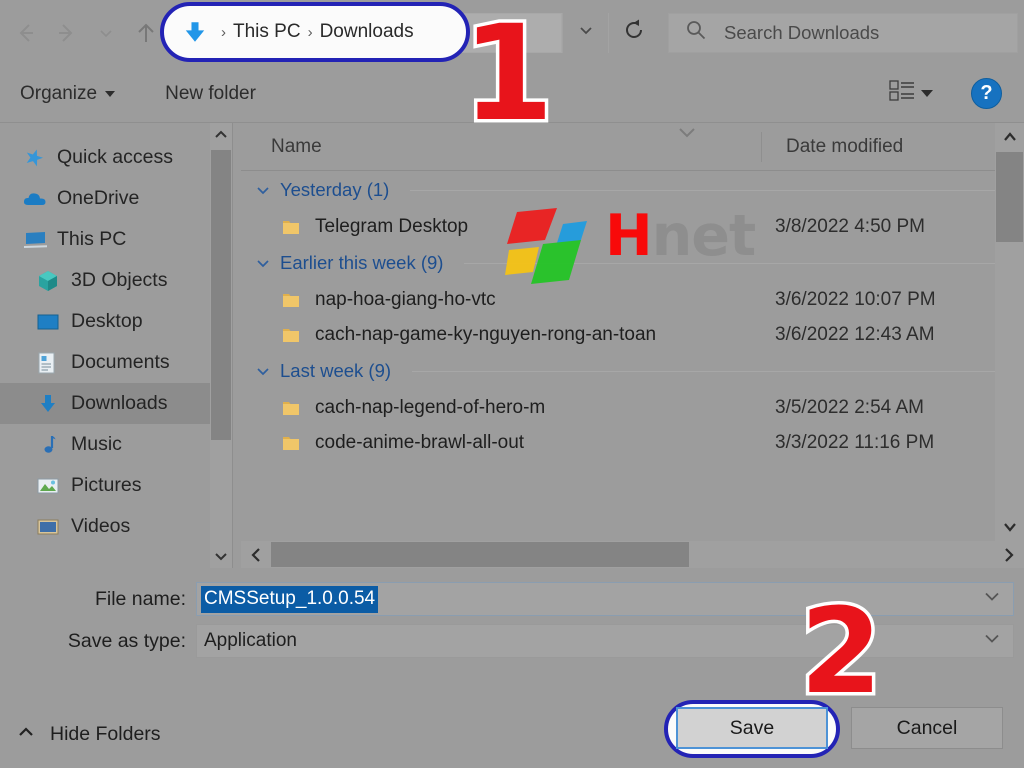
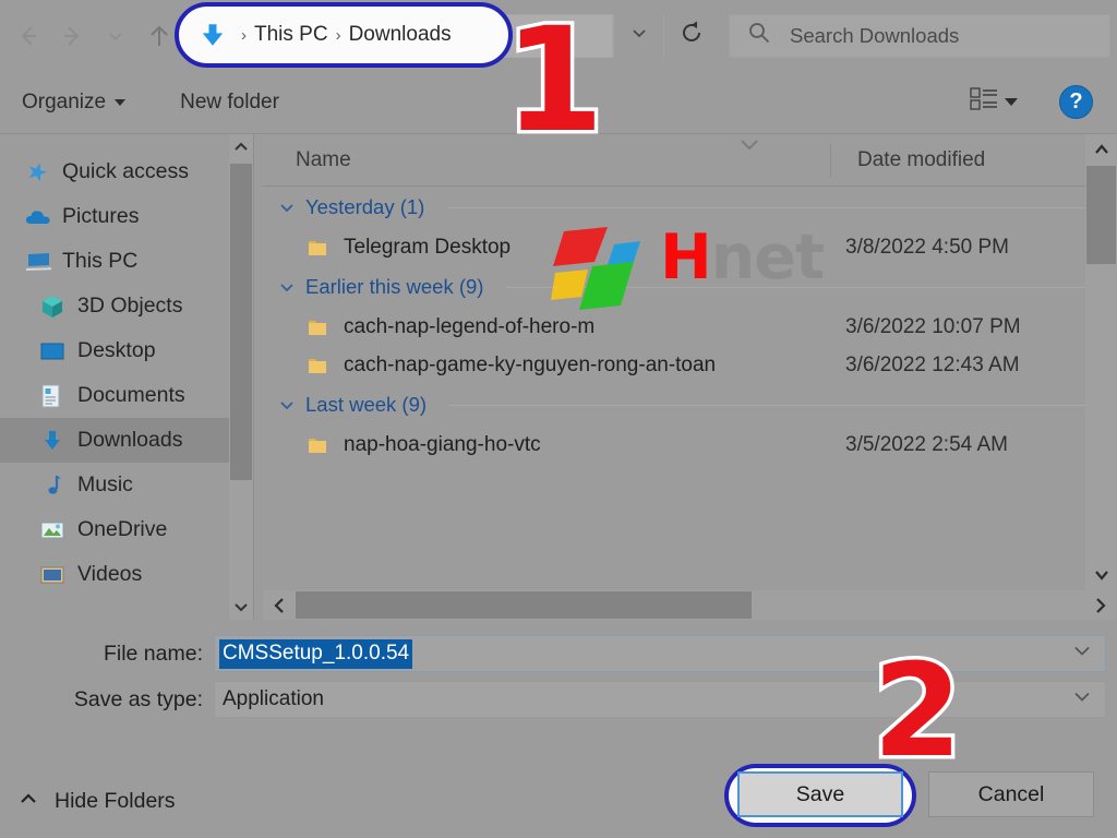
  Search Downloads
  Organize
  New folder
  ?
  Quick access
- OneDrive
+ Pictures
  This PC
  3D Objects
  Desktop
  Documents
  Downloads
  Music
- Pictures
+ OneDrive
  Videos
  Name
  Date modified
  Yesterday (1)
  Telegram Desktop
  3/8/2022 4:50 PM
  Earlier this week (9)
- nap-hoa-giang-ho-vtc
+ cach-nap-legend-of-hero-m
  3/6/2022 10:07 PM
  cach-nap-game-ky-nguyen-rong-an-toan
  3/6/2022 12:43 AM
  Last week (9)
- cach-nap-legend-of-hero-m
+ nap-hoa-giang-ho-vtc
  3/5/2022 2:54 AM
- code-anime-brawl-all-out
- 3/3/2022 11:16 PM
  File name:
  CMSSetup_1.0.0.54
  Save as type:
  Application
  Hide Folders
  Cancel
  Hnet
  ›
  This PC
  ›
  Downloads
  Save
  1
  2
